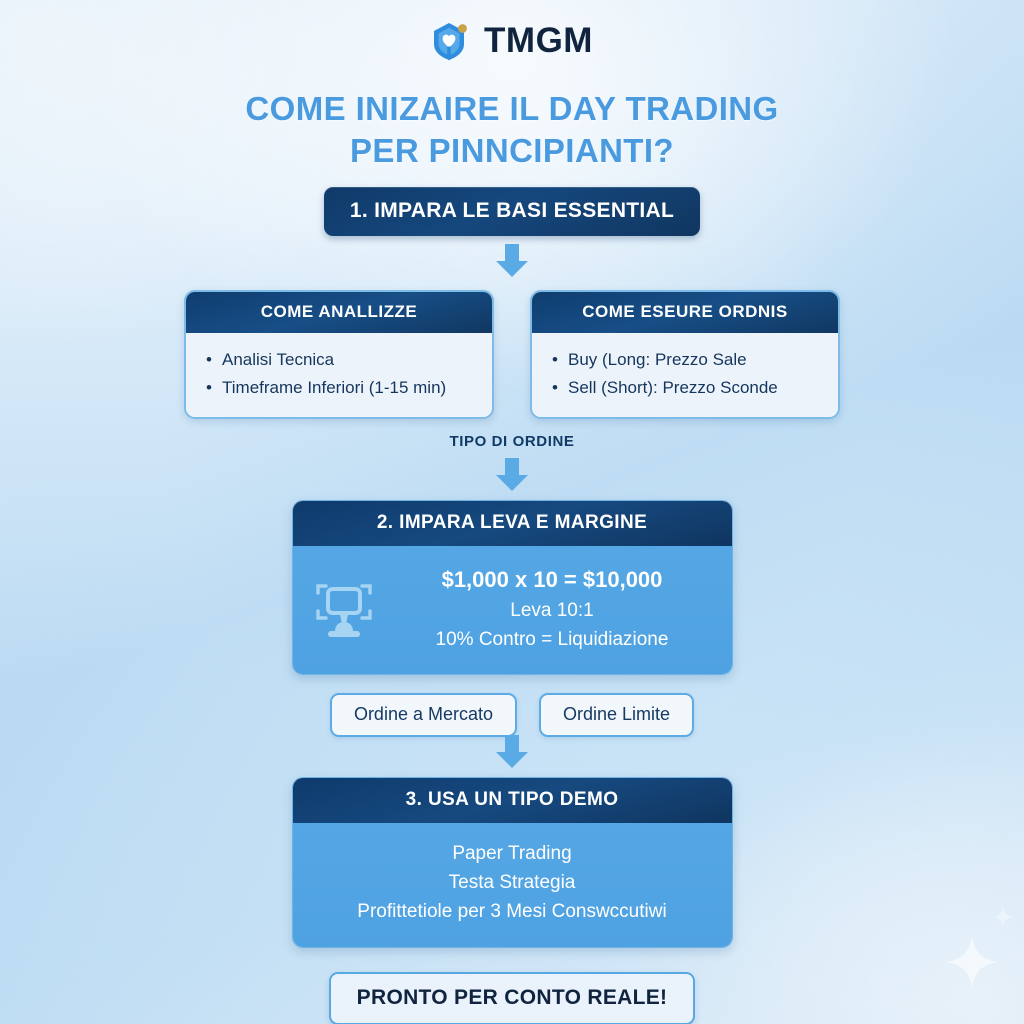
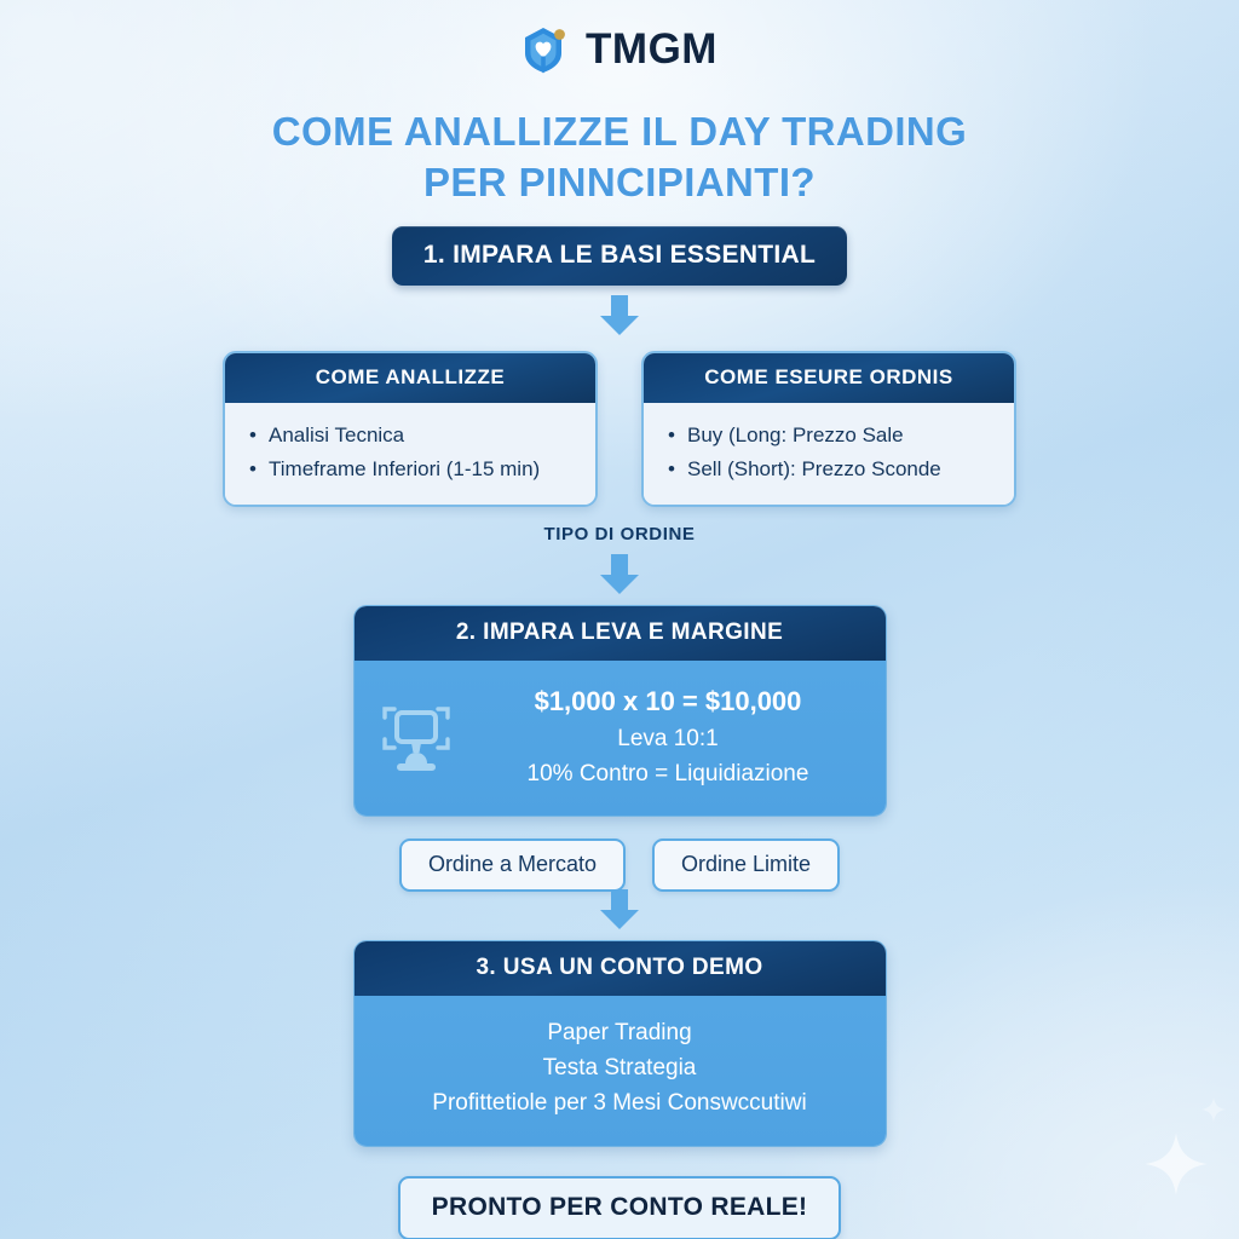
  TMGM
- COME INIZAIRE IL DAY TRADING
+ COME ANALLIZZE IL DAY TRADING
  PER PINNCIPIANTI?
  1. IMPARA LE BASI ESSENTIAL
  COME ANALLIZZE
  Analisi Tecnica
  Timeframe Inferiori (1-15 min)
  COME ESEURE ORDNIS
  Buy (Long: Prezzo Sale
  Sell (Short): Prezzo Sconde
  TIPO DI ORDINE
  2. IMPARA LEVA E MARGINE
  $1,000 x 10 = $10,000
  Leva 10:1
  10% Contro = Liquidiazione
  Ordine a Mercato
  Ordine Limite
- 3. USA UN TIPO DEMO
+ 3. USA UN CONTO DEMO
  Paper Trading
  Testa Strategia
  Profittetiole per 3 Mesi Conswccutiwi
  PRONTO PER CONTO REALE!
